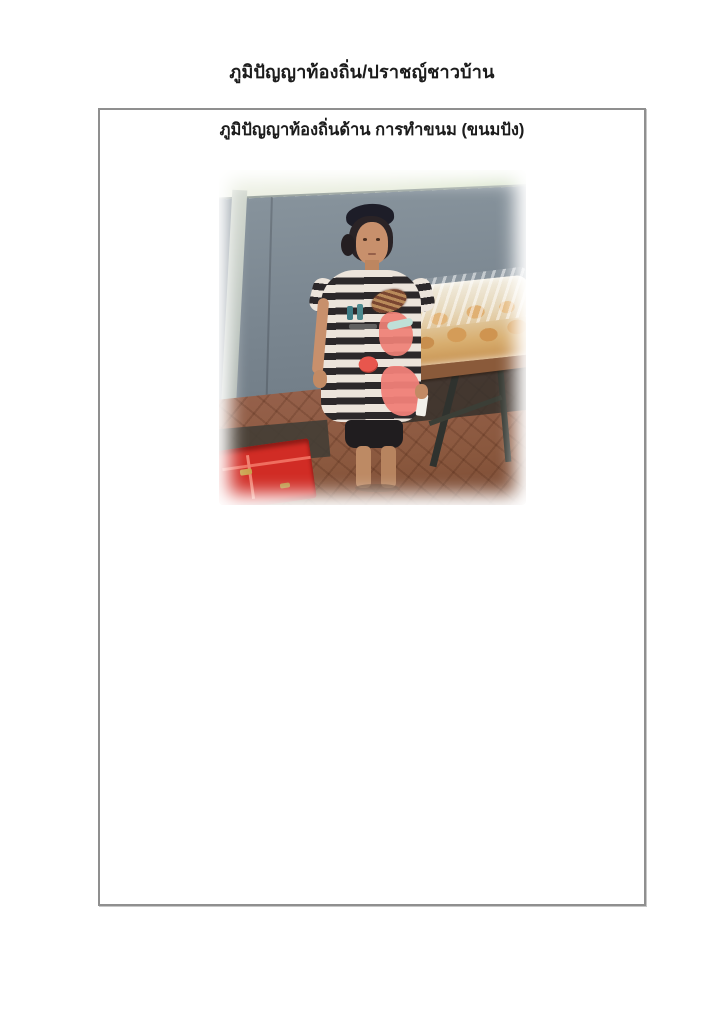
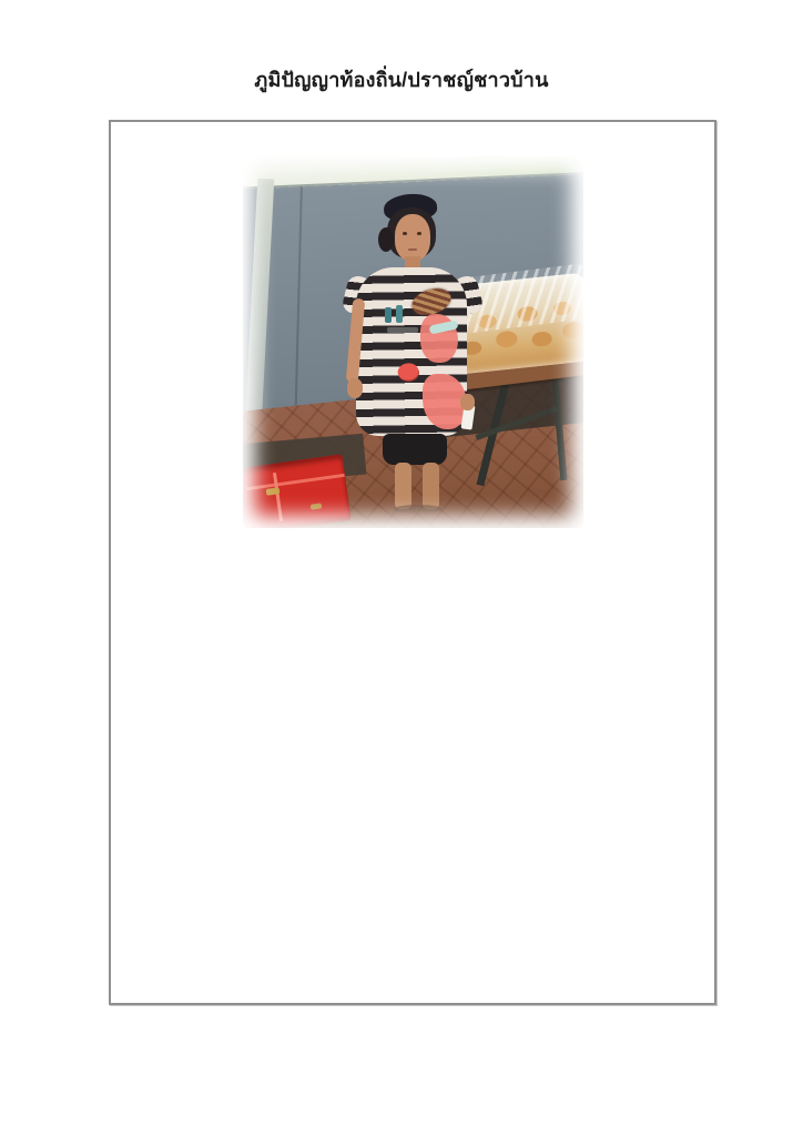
  ภูมิปัญญาท้องถิ่น/ปราชญ์ชาวบ้าน
- ภูมิปัญญาท้องถิ่นด้าน การทำขนม (ขนมปัง)
